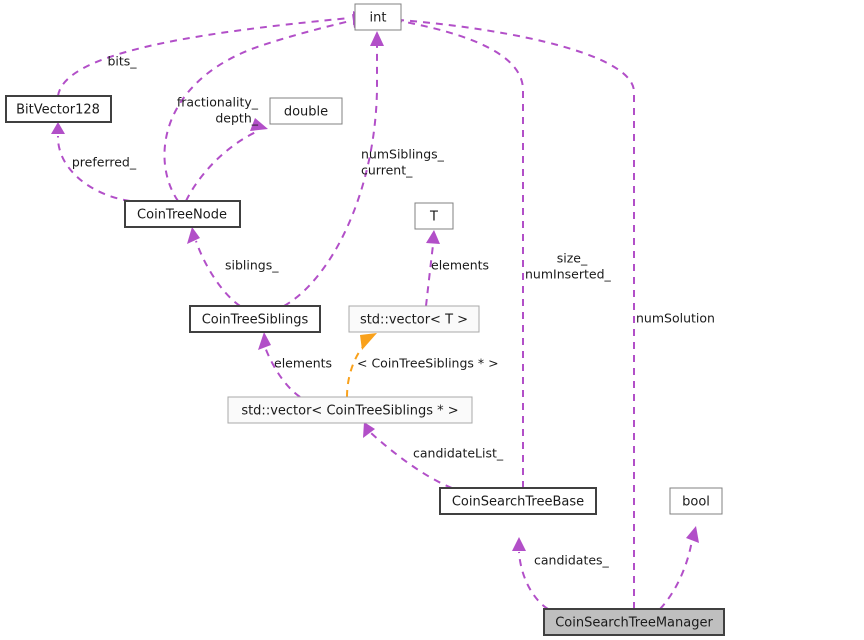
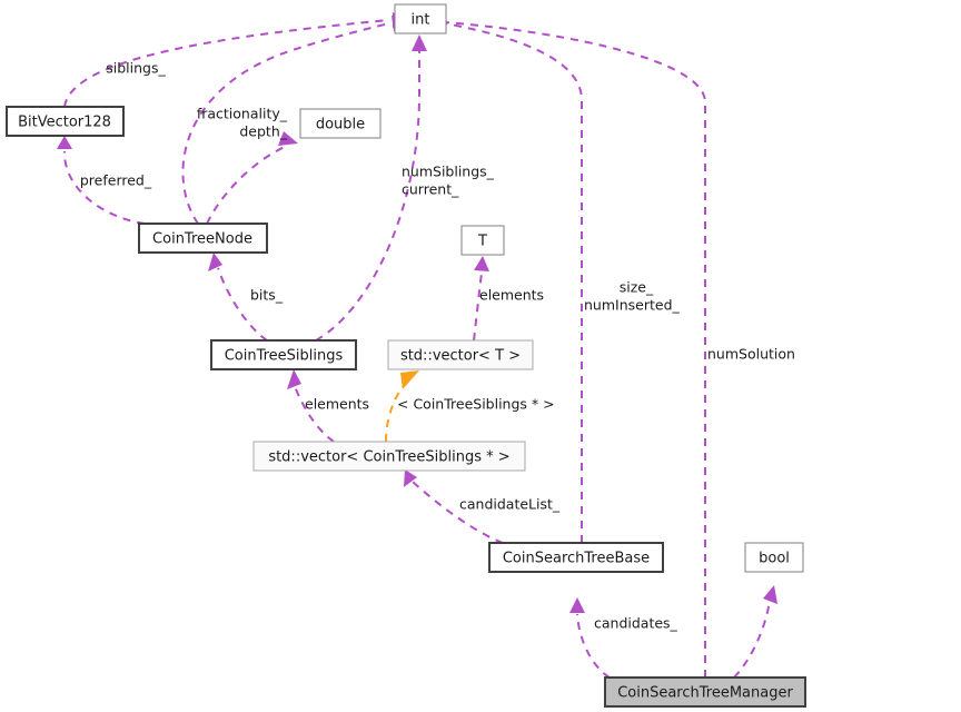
  int
  BitVector128
  double
  CoinTreeNode
  T
  CoinTreeSiblings
  std::vector< T >
  std::vector< CoinTreeSiblings * >
  CoinSearchTreeBase
  bool
  CoinSearchTreeManager
- bits_
+ siblings_
  preferred_
  fractionality_
  depth_
  numSiblings_
  current_
  elements
- siblings_
+ bits_
  elements
  < CoinTreeSiblings * >
  size_
  numInserted_
  numSolution
  candidateList_
  candidates_
